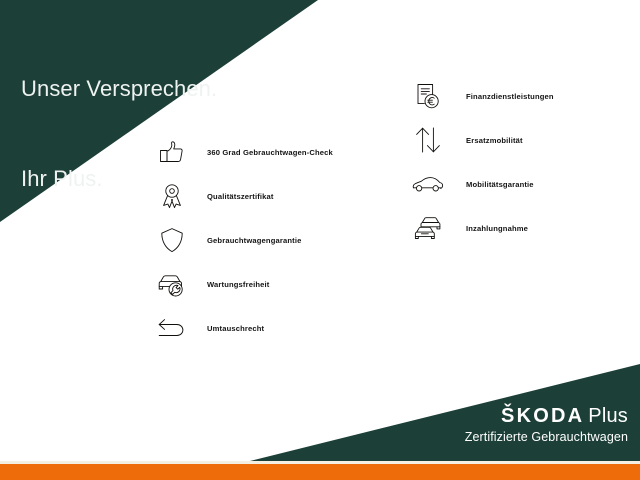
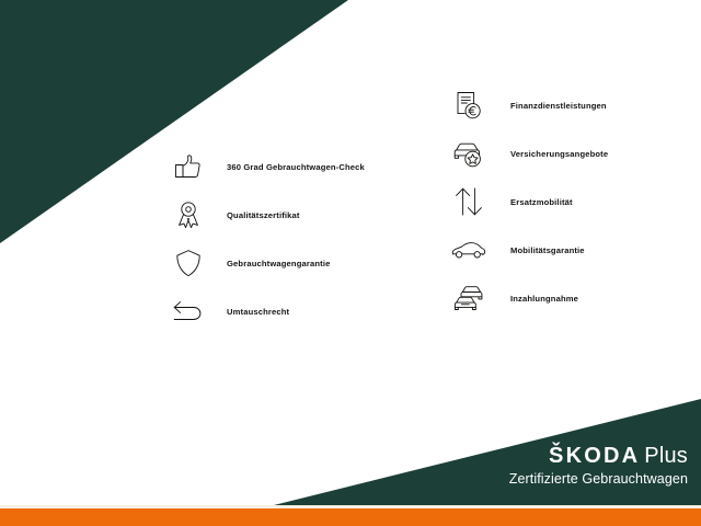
- Unser Versprechen.
- Ihr Plus.
  360 Grad Gebrauchtwagen-Check
  Qualitätszertifikat
  Gebrauchtwagengarantie
- Wartungsfreiheit
  Umtauschrecht
  Finanzdienstleistungen
+ Versicherungsangebote
  Ersatzmobilität
  Mobilitätsgarantie
  Inzahlungnahme
  ŠKODA Plus
  Zertifizierte Gebrauchtwagen
